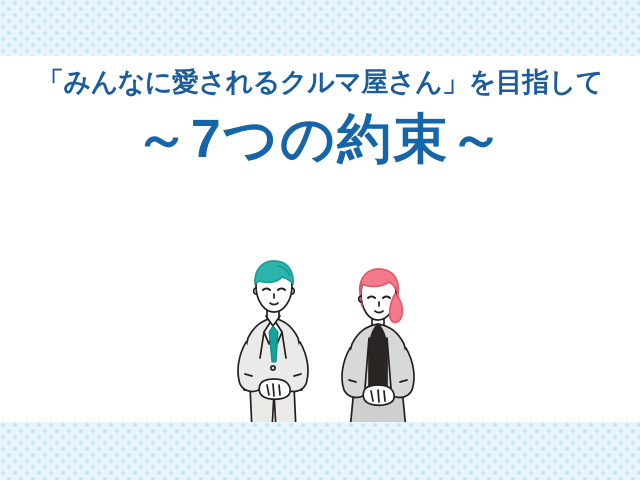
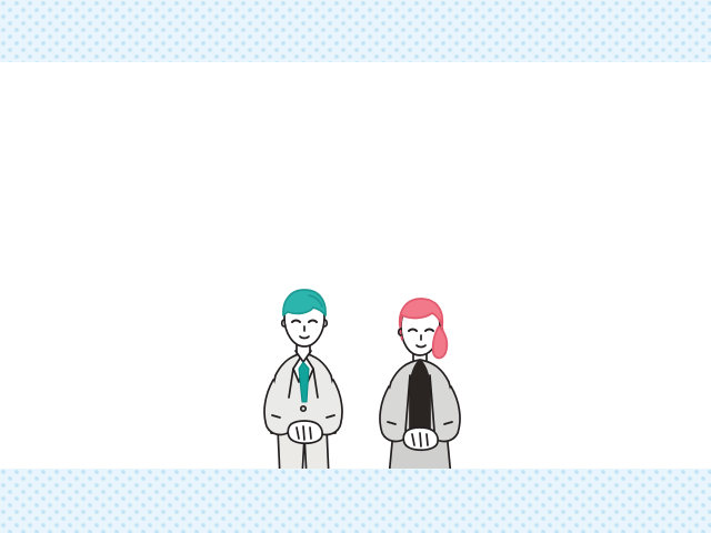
- 「みんなに愛されるクルマ屋さん」を目指して
- ～7つの約束～
